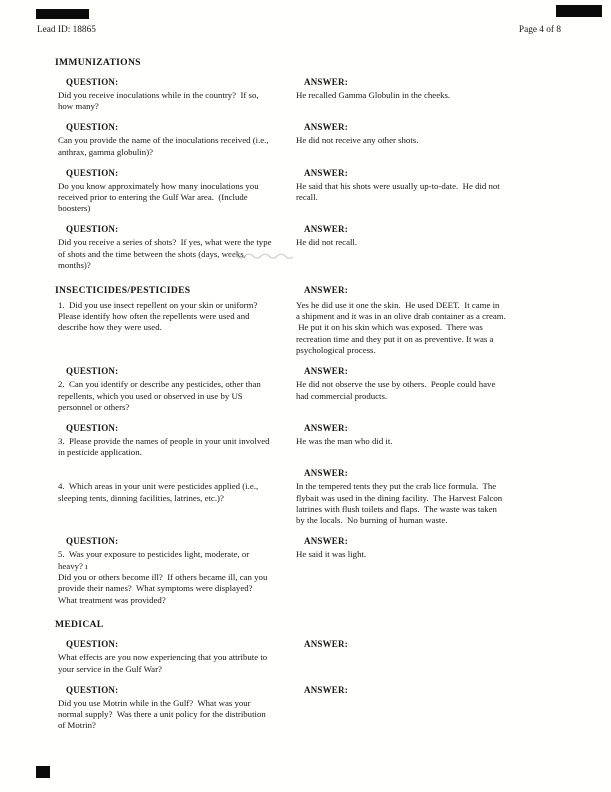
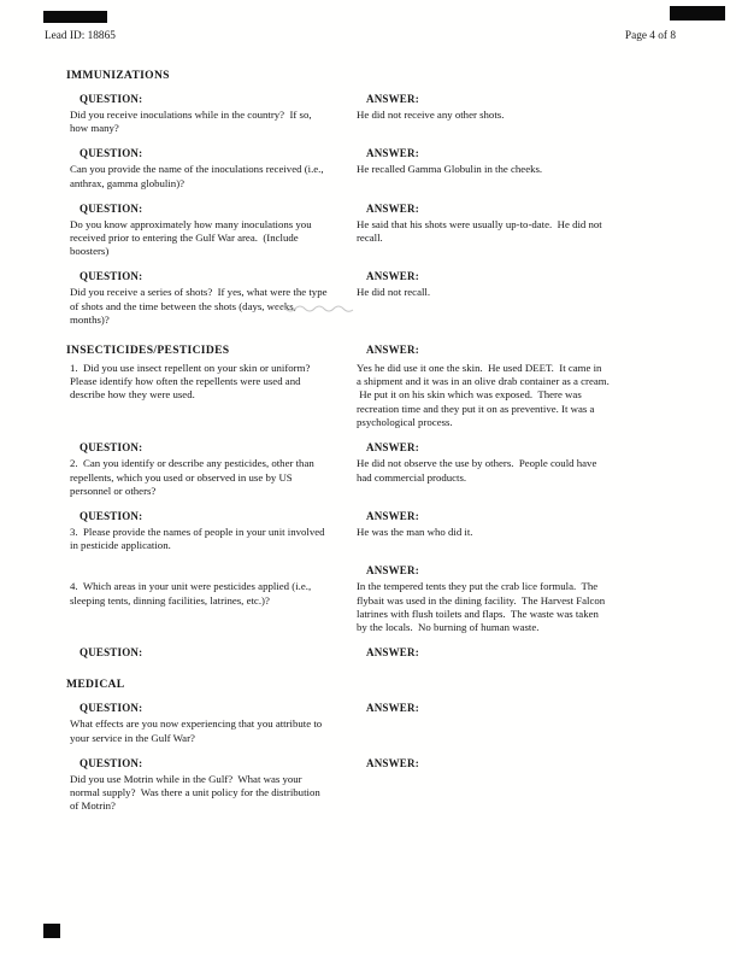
  Lead ID: 18865
  Page 4 of 8
  IMMUNIZATIONS
  QUESTION:
  ANSWER:
  Did you receive inoculations while in the country? If so,
  how many?
- He recalled Gamma Globulin in the cheeks.
+ He did not receive any other shots.
  QUESTION:
  ANSWER:
  Can you provide the name of the inoculations received (i.e.,
  anthrax, gamma globulin)?
- He did not receive any other shots.
+ He recalled Gamma Globulin in the cheeks.
  QUESTION:
  ANSWER:
  Do you know approximately how many inoculations you
  received prior to entering the Gulf War area. (Include
  boosters)
  He said that his shots were usually up-to-date. He did not
  recall.
  QUESTION:
  ANSWER:
  Did you receive a series of shots? If yes, what were the type
  of shots and the time between the shots (days, weks,
  months)?
  He did not recall.
  INSECTICIDES/PESTICIDES
  ANSWER:
  1. Did you use insect repellent on your skin or uniform?
  Please identify how often the repellents were used and
  describe how they were used.
  Yes he did use it one the skin. He used DEET. It came in
  a shipment and it was in an olive drab container as a cream.
  He put it on his skin which was exposed. There was
  recreation time and they put it on as preventive. It was a
  psychological process.
  QUESTION:
  ANSWER:
  2. Can you identify or describe any pesticides, other than
  repellents, which you used or observed in use by US
  personnel or others?
  He did not observe the use by others. People could have
  had commercial products.
  QUESTION:
  ANSWER:
  3. Please provide the names of people in your unit involved
  in pesticide application.
  He was the man who did it.
  ANSWER:
  4. Which areas in your unit were pesticides applied (i.e.,
  sleeping tents, dinning facilities, latrines, etc.)?
  In the tempered tents they put the crab lice formula. The
  flybait was used in the dining facility. The Harvest Falcon
  latrines with flush toilets and flaps. The waste was taken
  by the locals. No burning of human waste.
  QUESTION:
  ANSWER:
- 5. Was your exposure to pesticides light, moderate, or
- heavy? ı
- Did you or others become ill? If others became ill, can you
- provide their names? What symptoms were displayed?
- What treatment was provided?
- He said it was light.
  MEDICAL
  QUESTION:
  ANSWER:
  What effects are you now experiencing that you attribute to
  your service in the Gulf War?
  QUESTION:
  ANSWER:
  Did you use Motrin while in the Gulf? What was your
  normal supply? Was there a unit policy for the distribution
  of Motrin?
